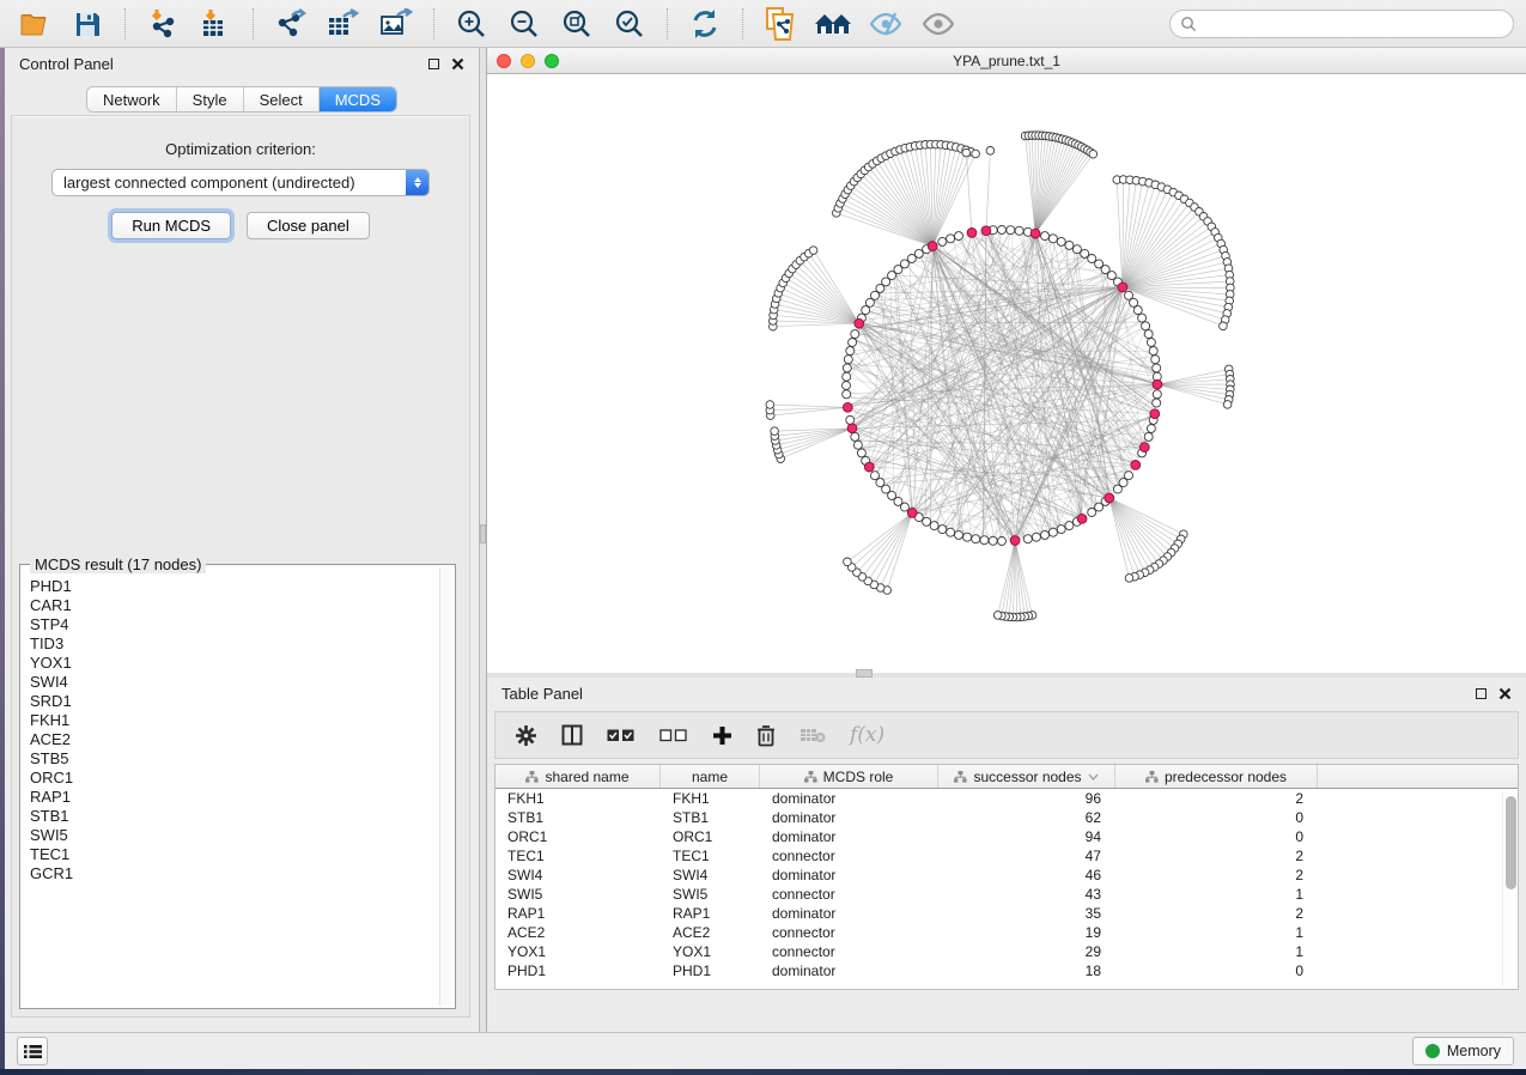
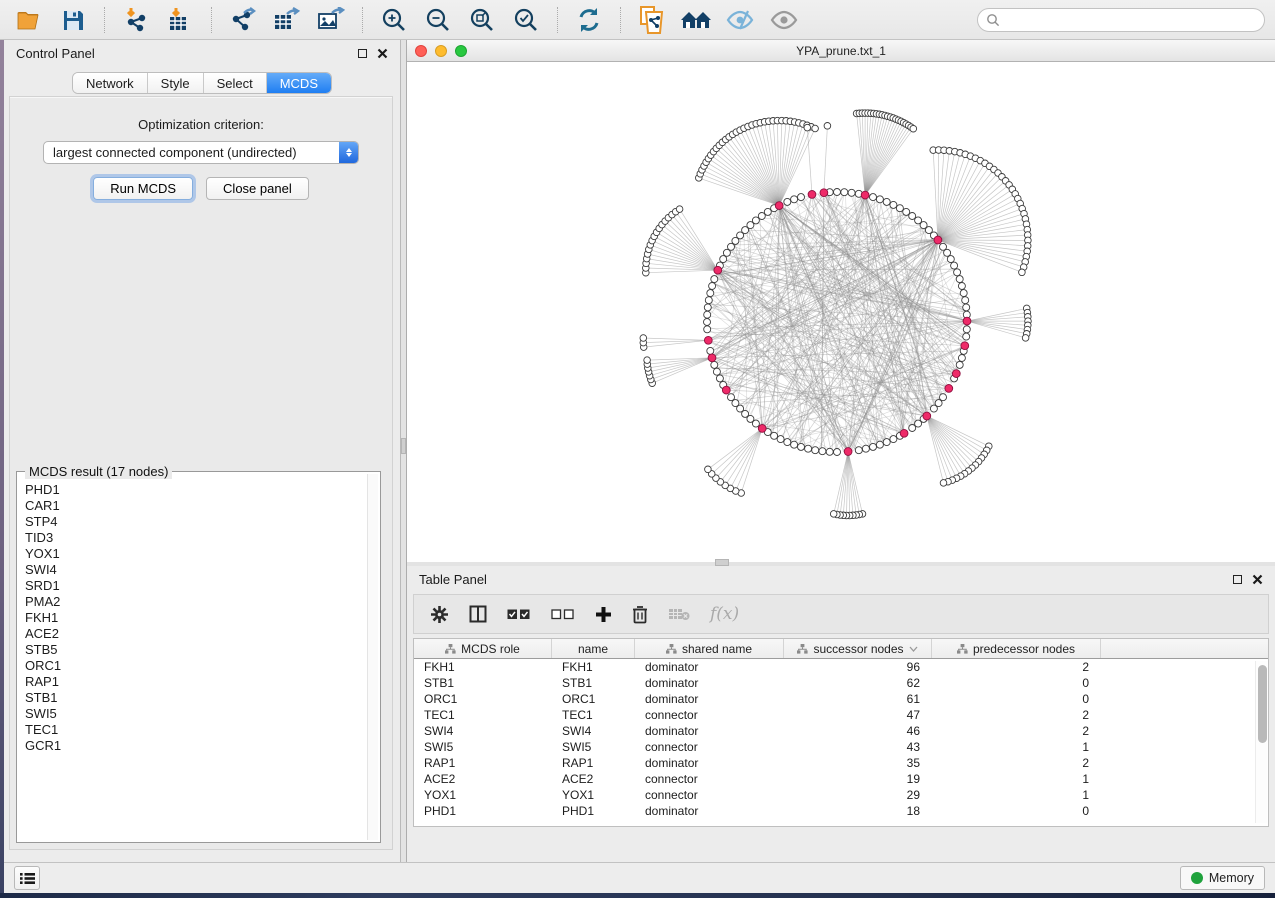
  Control Panel
  Network
  Style
  Select
  MCDS
  Optimization criterion:
  largest connected component (undirected)
  Run MCDS
  Close panel
  MCDS result (17 nodes)
  PHD1
  CAR1
  STP4
  TID3
  YOX1
  SWI4
  SRD1
+ PMA2
  FKH1
  ACE2
  STB5
  ORC1
  RAP1
  STB1
  SWI5
  TEC1
  GCR1
  YPA_prune.txt_1
  Table Panel
  f(x)
- shared name
+ MCDS role
  name
- MCDS role
+ shared name
  successor nodes
  predecessor nodes
  FKH1
  FKH1
  dominator
  96
  2
  STB1
  STB1
  dominator
  62
  0
  ORC1
  ORC1
  dominator
- 94
+ 61
  0
  TEC1
  TEC1
  connector
  47
  2
  SWI4
  SWI4
  dominator
  46
  2
  SWI5
  SWI5
  connector
  43
  1
  RAP1
  RAP1
  dominator
  35
  2
  ACE2
  ACE2
  connector
  19
  1
  YOX1
  YOX1
  connector
  29
  1
  PHD1
  PHD1
  dominator
  18
  0
  Memory
